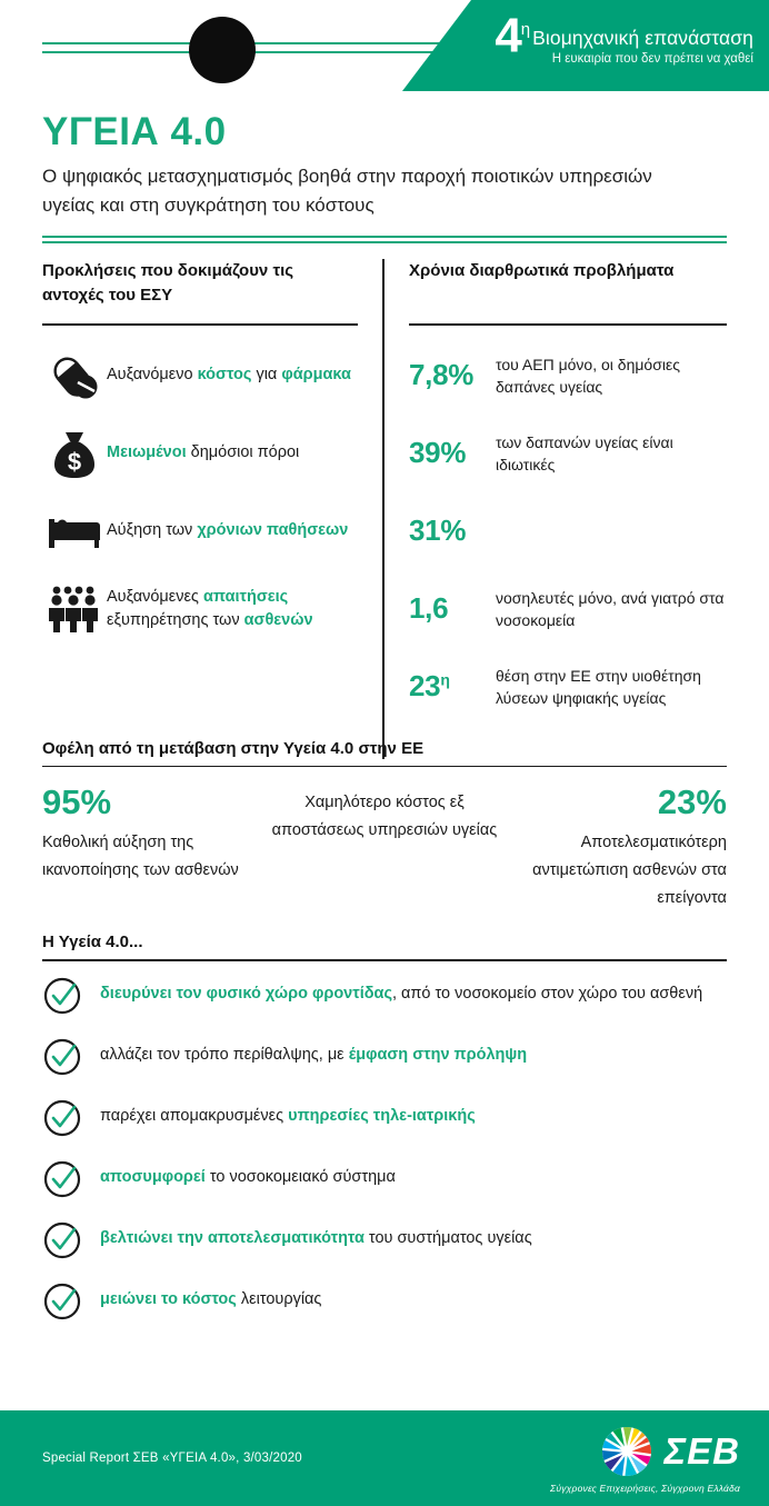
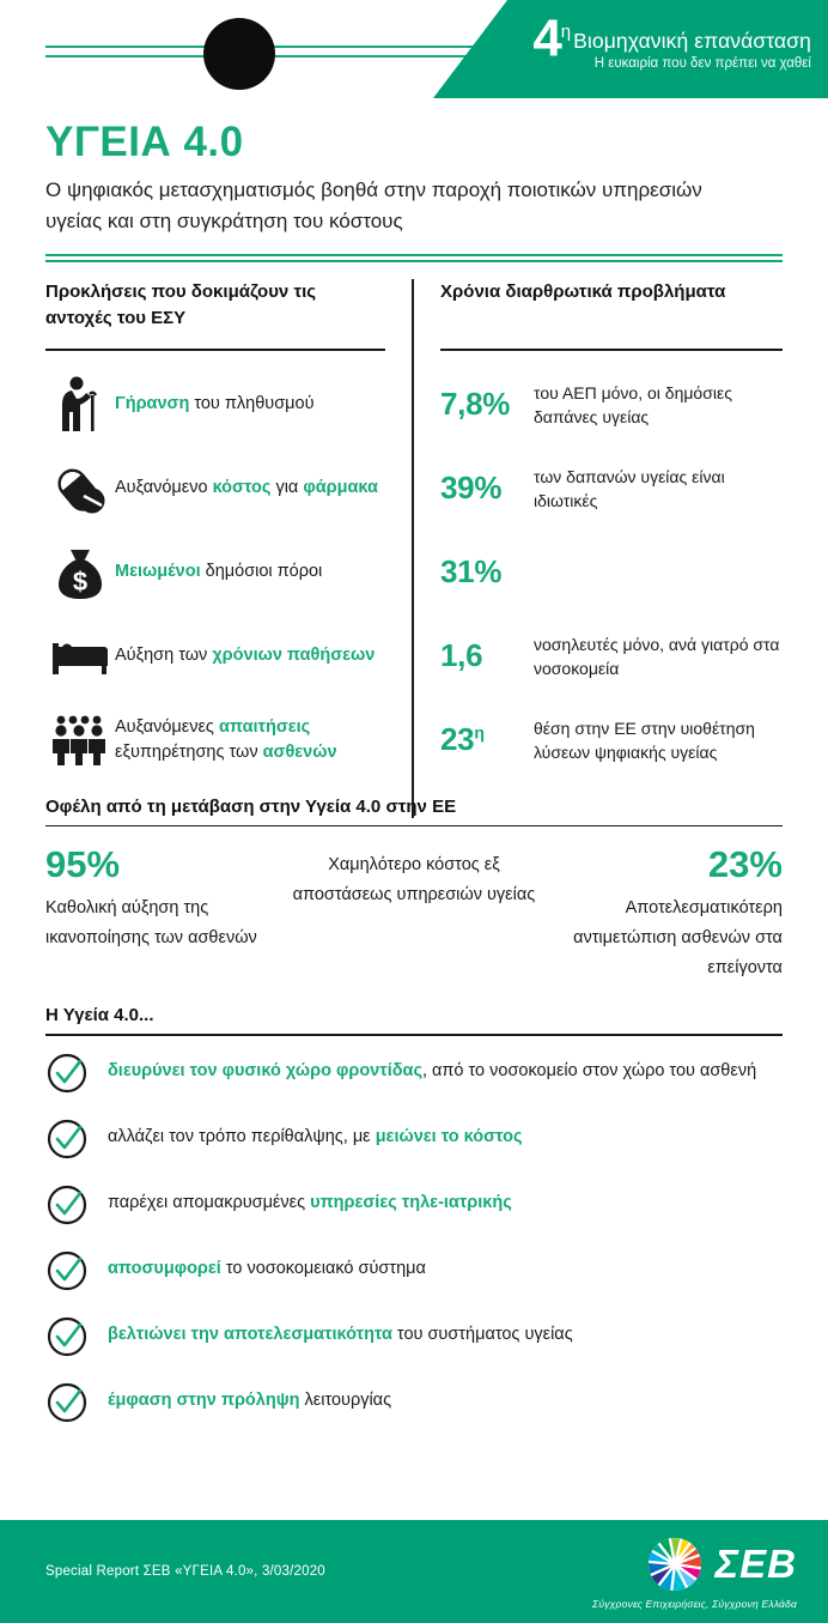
  4η
  Βιομηχανική επανάσταση
  Η ευκαιρία που δεν πρέπει να χαθεί
  ΥΓΕΙΑ 4.0
  Ο ψηφιακός μετασχηματισμός βοηθά στην παροχή ποιοτικών υπηρεσιών υγείας και στη συγκράτηση του κόστους
  Προκλήσεις που δοκιμάζουν τις αντοχές του ΕΣΥ
+ Γήρανση του πληθυσμού
  Αυξανόμενο κόστος για φάρμακα
  $
  Μειωμένοι δημόσιοι πόροι
  Αύξηση των χρόνιων παθήσεων
  Αυξανόμενες απαιτήσεις εξυπηρέτησης των ασθενών
  Χρόνια διαρθρωτικά προβλήματα
  7,8%
  του ΑΕΠ μόνο, οι δημόσιες δαπάνες υγείας
  39%
  των δαπανών υγείας είναι ιδιωτικές
  31%
  1,6
  νοσηλευτές μόνο, ανά γιατρό στα νοσοκομεία
  23η
  θέση στην ΕΕ στην υιοθέτηση λύσεων ψηφιακής υγείας
  Οφέλη από τη μετάβαση στην Υγεία 4.0 στν ΕΕ
  95%
  Καθολική αύξηση της ικανοποίησης των ασθενών
  Χαμηλότερο κόστος εξ αποστάσεως υπηρεσιών υγείας
  23%
  Αποτελεσματικότερη αντιμετώπιση ασθενών στα επείγοντα
  Η Υγεία 4.0...
  διευρύνει τον φυσικό χώρο φροντίδας, από το νοσοκομείο στον χώρο του ασθενή
- αλλάζει τον τρόπο περίθαλψης, με έμφαση στην πρόληψη
+ αλλάζει τον τρόπο περίθαλψης, με μειώνει το κόστος
  παρέχει απομακρυσμένες υπηρεσίες τηλε-ιατρικής
  αποσυμφορεί το νοσοκομειακό σύστημα
  βελτιώνει την αποτελεσματικότητα του συστήματος υγείας
- μειώνει το κόστος λειτουργίας
+ έμφαση στην πρόληψη λειτουργίας
  Special Report ΣΕΒ «ΥΓΕΙΑ 4.0», 3/03/2020
  ΣΕΒ
  Σύγχρονες Επιχειρήσεις, Σύγχρονη Ελλάδα
